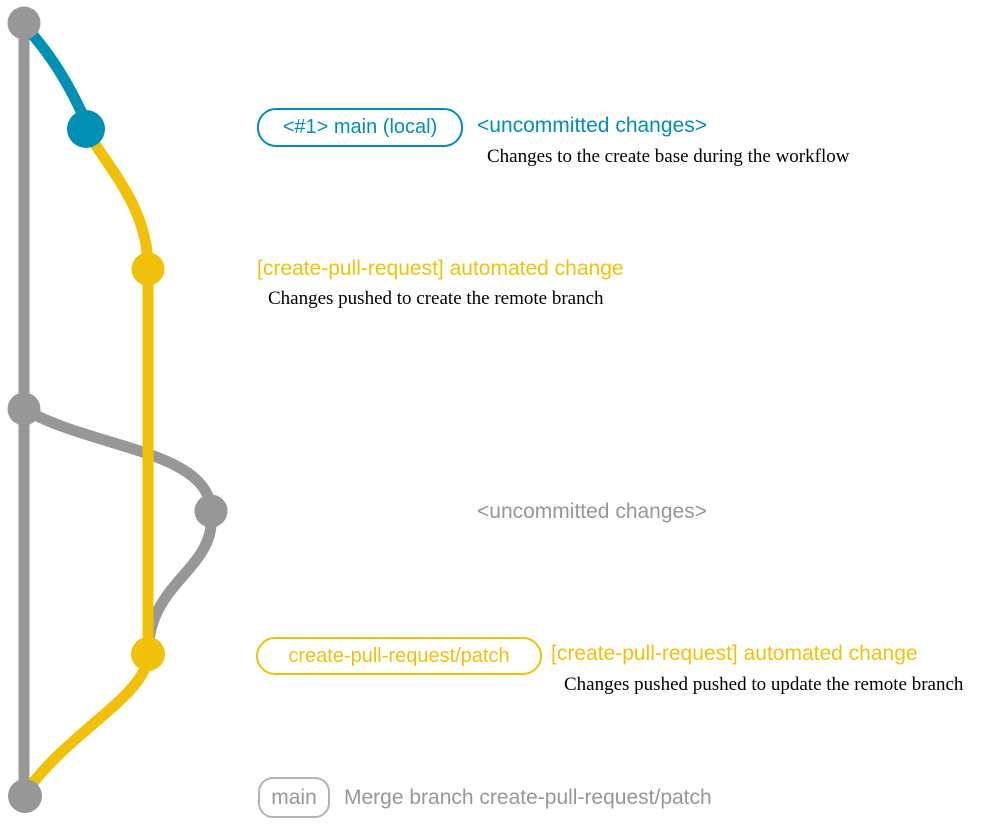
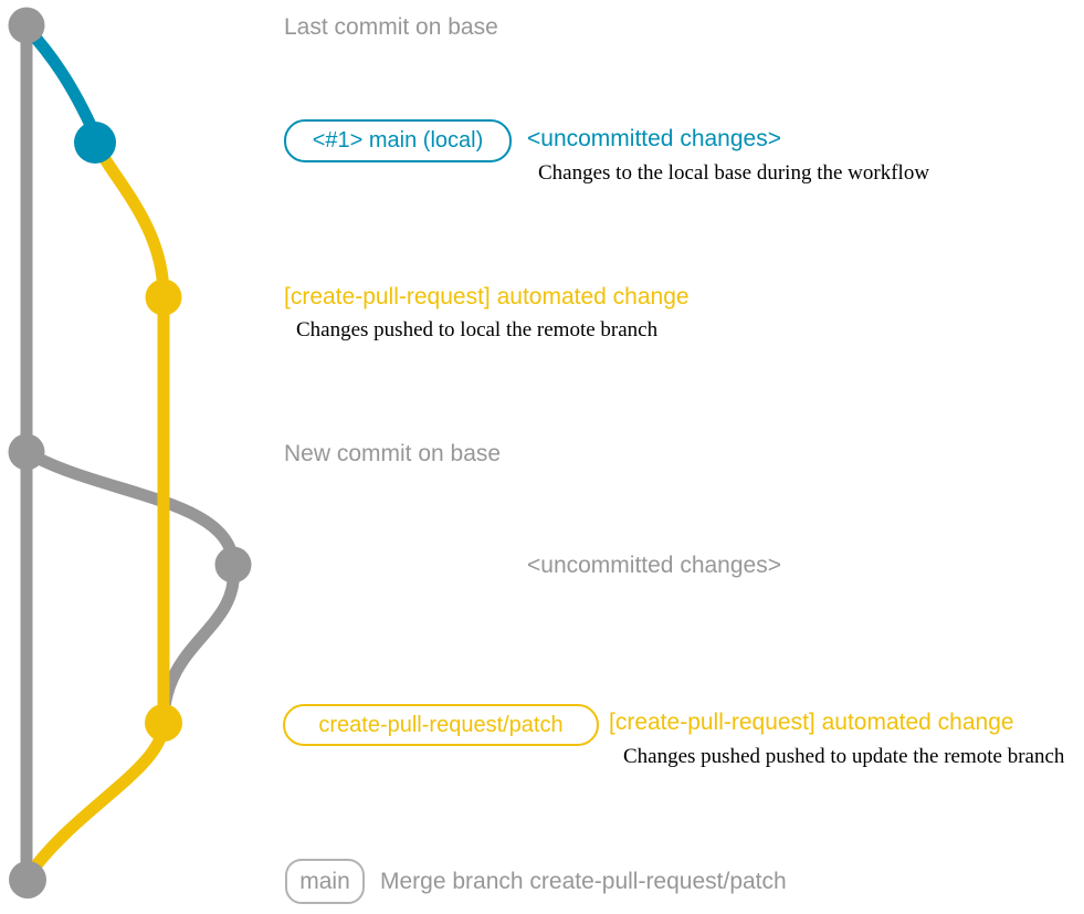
+ Last commit on base
  <#1> main (local)
  <uncommitted changes>
- Changes to the create base during the workflow
+ Changes to the local base during the workflow
  [create-pull-request] automated change
- Changes pushed to create the remote branch
+ Changes pushed to local the remote branch
+ New commit on base
  <uncommitted changes>
  create-pull-request/patch
  [create-pull-request] automated change
  Changes pushed pushed to update the remote branch
  main
  Merge branch create-pull-request/patch
